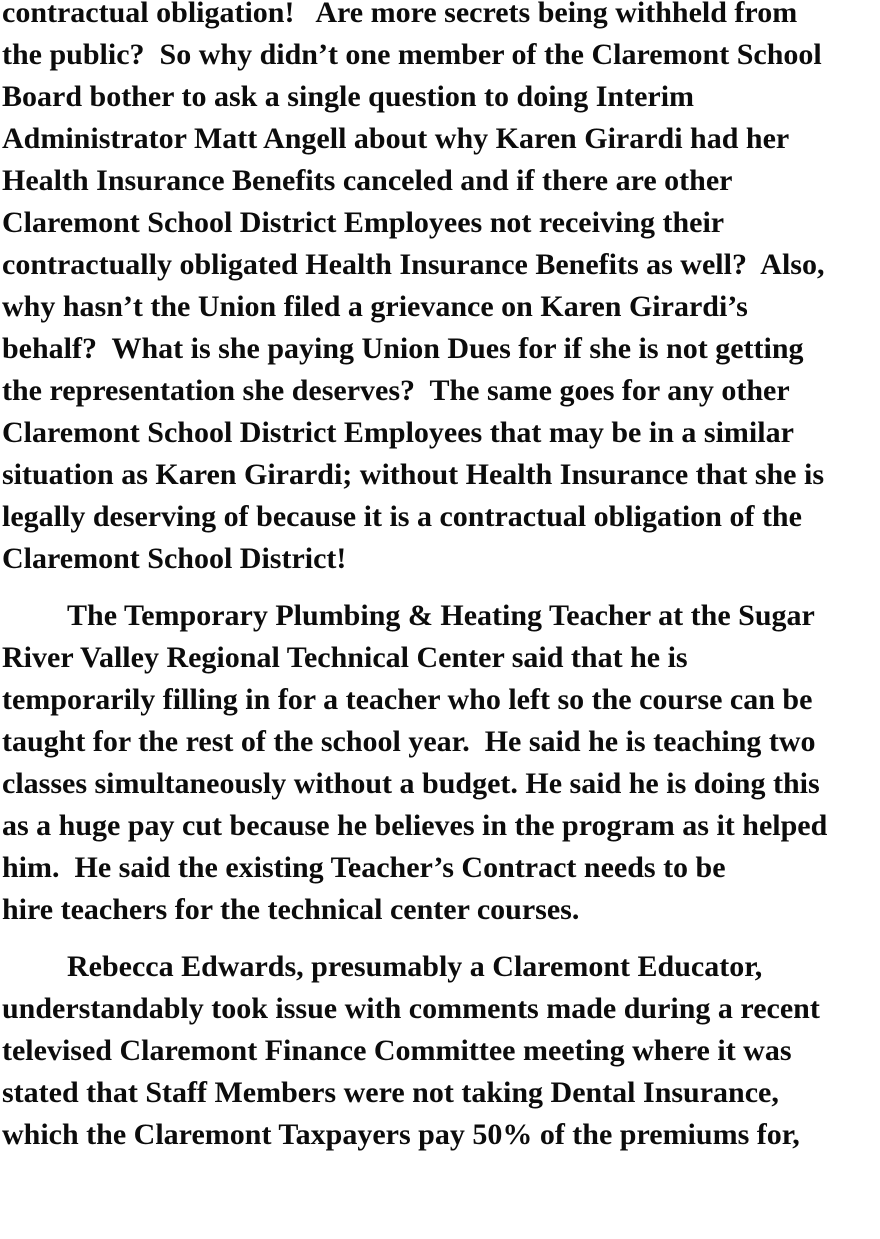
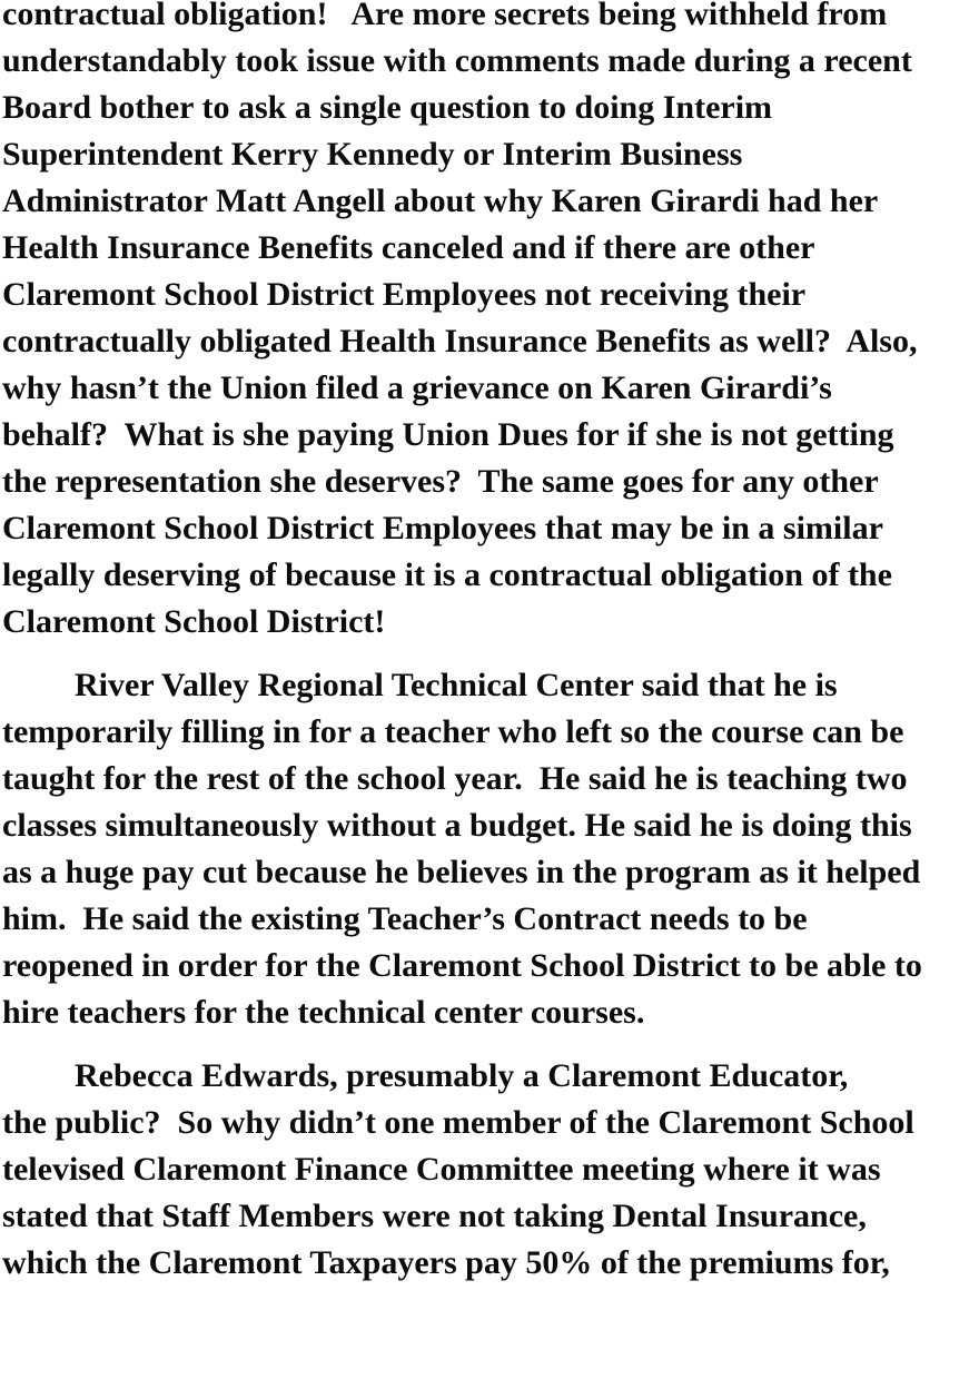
  contractual obligation! Are more secrets being withheld from
- the public? So why didn’t one member of the Claremont School
+ understandably took issue with comments made during a recent
  Board bother to ask a single question to doing Interim
+ Superintendent Kerry Kennedy or Interim Business
  Administrator Matt Angell about why Karen Girardi had her
  Health Insurance Benefits canceled and if there are other
  Claremont School District Employees not receiving their
  contractually obligated Health Insurance Benefits as well? Also,
  why hasn’t the Union filed a grievance on Karen Girardi’s
  behalf? What is she paying Union Dues for if she is not getting
  the representation she deserves? The same goes for any other
  Claremont School District Employees that may be in a similar
- situation as Karen Girardi; without Health Insurance that she is
  legally deserving of because it is a contractual obligation of the
  Claremont School District!
- The Temporary Plumbing & Heating Teacher at the Sugar
  River Valley Regional Technical Center said that he is
  temporarily filling in for a teacher who left so the course can be
  taught for the rest of the school year. He said he is teaching two
  classes simultaneously without a budget. He said he is doing this
  as a huge pay cut because he believes in the program as it helped
  him. He said the existing Teacher’s Contract needs to be
+ reopened in order for the Claremont School District to be able to
  hire teachers for the technical center courses.
  Rebecca Edwards, presumably a Claremont Educator,
- understandably took issue with comments made during a recent
+ the public? So why didn’t one member of the Claremont School
  televised Claremont Finance Committee meeting where it was
  stated that Staff Members were not taking Dental Insurance,
  which the Claremont Taxpayers pay 50% of the premiums for,
